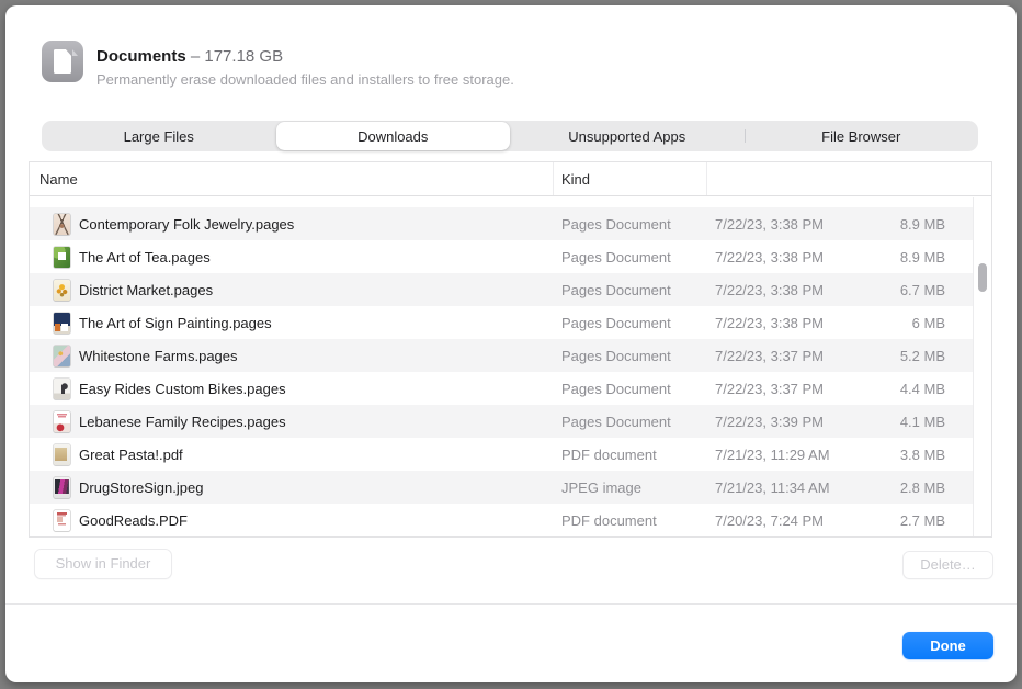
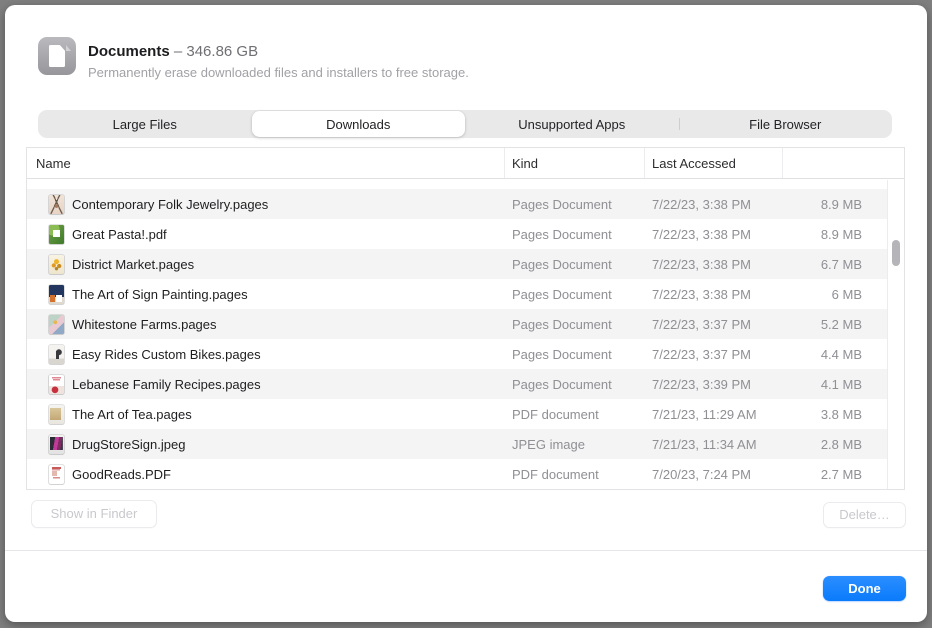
- Documents – 177.18 GB
+ Documents – 346.86 GB
  Permanently erase downloaded files and installers to free storage.
  Large Files
  Downloads
  Unsupported Apps
  File Browser
  Name
  Kind
+ Last Accessed
  Contemporary Folk Jewelry.pages
  Pages Document
  7/22/23, 3:38 PM
  8.9 MB
- The Art of Tea.pages
+ Great Pasta!.pdf
  Pages Document
  7/22/23, 3:38 PM
  8.9 MB
  District Market.pages
  Pages Document
  7/22/23, 3:38 PM
  6.7 MB
  The Art of Sign Painting.pages
  Pages Document
  7/22/23, 3:38 PM
  6 MB
  Whitestone Farms.pages
  Pages Document
  7/22/23, 3:37 PM
  5.2 MB
  Easy Rides Custom Bikes.pages
  Pages Document
  7/22/23, 3:37 PM
  4.4 MB
  Lebanese Family Recipes.pages
  Pages Document
  7/22/23, 3:39 PM
  4.1 MB
- Great Pasta!.pdf
+ The Art of Tea.pages
  PDF document
  7/21/23, 11:29 AM
  3.8 MB
  DrugStoreSign.jpeg
  JPEG image
  7/21/23, 11:34 AM
  2.8 MB
  GoodReads.PDF
  PDF document
  7/20/23, 7:24 PM
  2.7 MB
  Show in Finder
  Delete…
  Done
